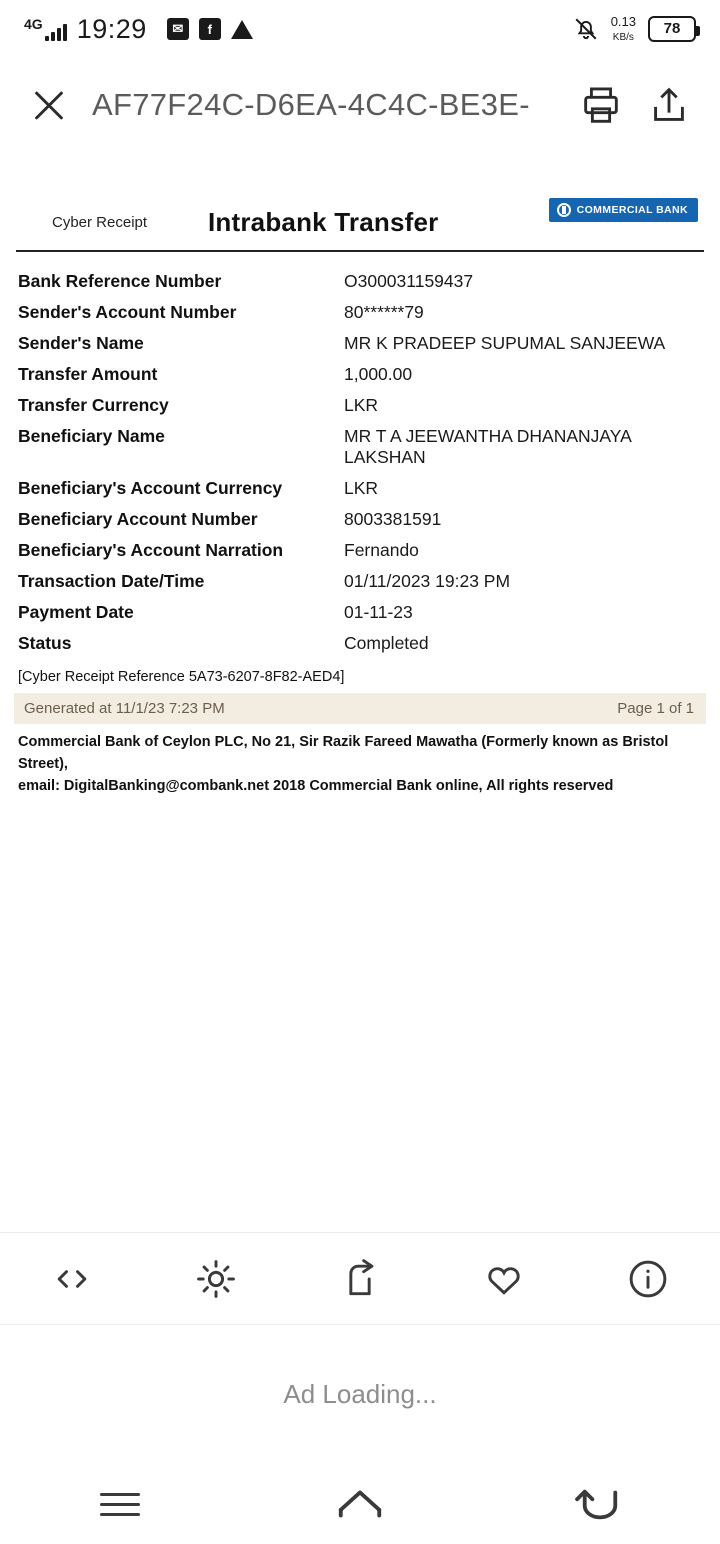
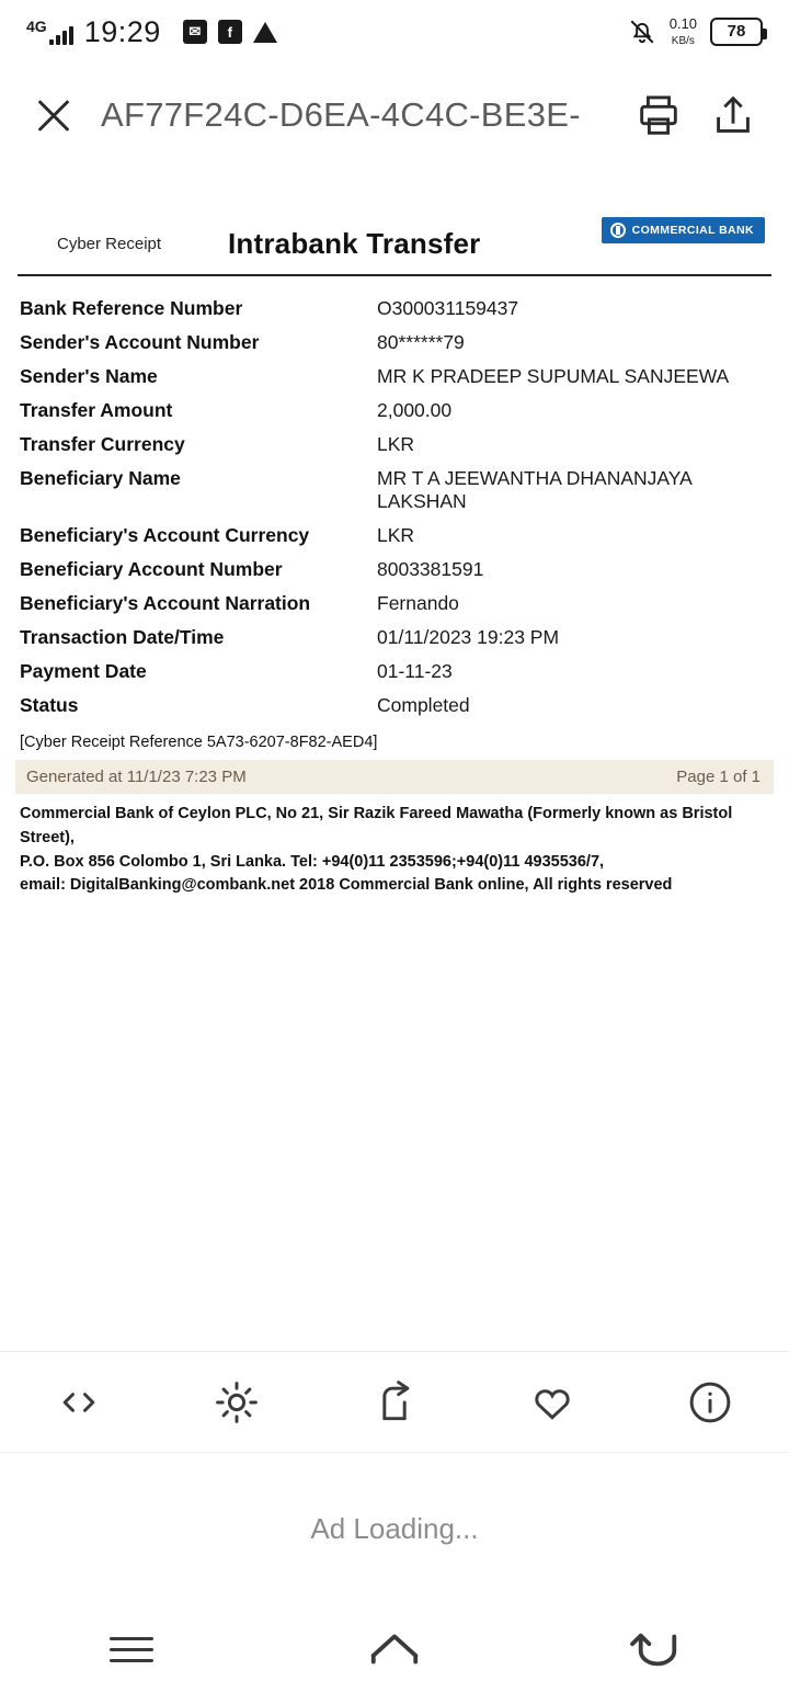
  4G
  19:29
  ✉
  f
- 0.13
+ 0.10
  KB/s
  78
  AF77F24C-D6EA-4C4C-BE3E-
  Cyber Receipt
  Intrabank Transfer
  COMMERCIAL BANK
  Bank Reference Number	O300031159437
  Sender's Account Number	80******79
  Sender's Name	MR K PRADEEP SUPUMAL SANJEEWA
- Transfer Amount	1,000.00
+ Transfer Amount	2,000.00
  Transfer Currency	LKR
  Beneficiary Name	MR T A JEEWANTHA DHANANJAYA LAKSHAN
  Beneficiary's Account Currency	LKR
  Beneficiary Account Number	8003381591
  Beneficiary's Account Narration	Fernando
  Transaction Date/Time	01/11/2023 19:23 PM
  Payment Date	01-11-23
  Status	Completed
  [Cyber Receipt Reference 5A73-6207-8F82-AED4]
  Generated at 11/1/23 7:23 PM
  Page 1 of 1
  Commercial Bank of Ceylon PLC, No 21, Sir Razik Fareed Mawatha (Formerly known as Bristol Street),
+ P.O. Box 856 Colombo 1, Sri Lanka. Tel: +94(0)11 2353596;+94(0)11 4935536/7,
  email: DigitalBanking@combank.net 2018 Commercial Bank online, All rights reserved
  Ad Loading...
